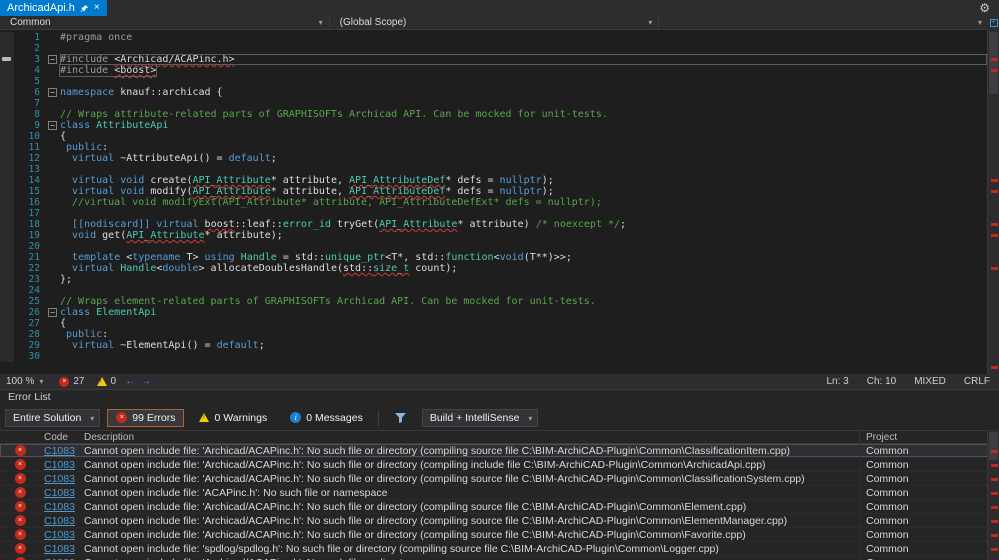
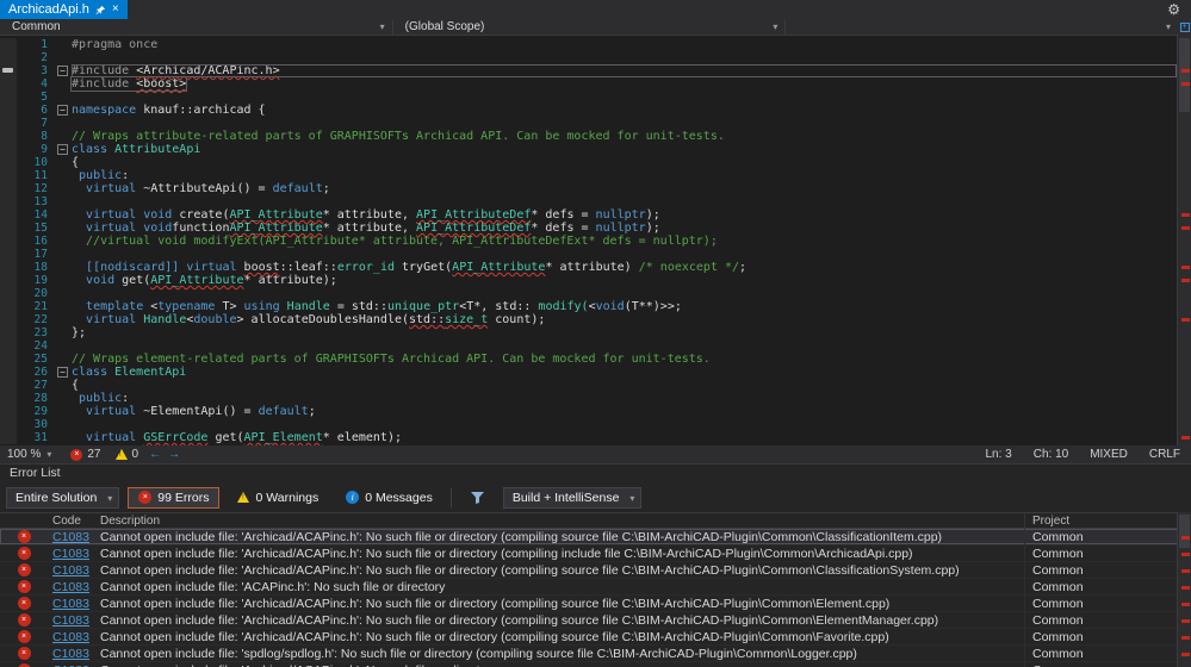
  ArchicadApi.h
  ×
  ⚙
  Common
  ▾
  (Global Scope)
  ▾
  ▾
  1
  #pragma once
  2
  3
  −
  #include <Archicad/ACAPinc.h>
  4
  #include <boost>
  5
  6
  −
  namespace knauf::archicad {
  7
  8
  // Wraps attribute-related parts of GRAPHISOFTs Archicad API. Can be mocked for unit-tests.
  9
  −
  class AttributeApi
  10
  {
  11
  public:
  12
  virtual ~AttributeApi() = default;
  13
  14
  virtual void create(API_Attribute* attribute, API_AttributeDef* defs = nullptr);
  15
- virtual void modify(API_Attribute* attribute, API_AttributeDef* defs = nullptr);
+ virtual voidfunctionAPI_Attribute* attribute, API_AttributeDef* defs = nullptr);
  16
  //virtual void modifyExt(API_Attribute* attribute, API_AttributeDefExt* defs = nullptr);
  17
  18
  [[nodiscard]] virtual boost::leaf::error_id tryGet(API_Attribute* attribute) /* noexcept */;
  19
  void get(API_Attribute* attribute);
  20
  21
- template <typename T> using Handle = std::unique_ptr<T*, std::function<void(T**)>>;
+ template <typename T> using Handle = std::unique_ptr<T*, std:: modify(<void(T**)>>;
  22
  virtual Handle<double> allocateDoublesHandle(std::size_t count);
  23
  };
  24
  25
  // Wraps element-related parts of GRAPHISOFTs Archicad API. Can be mocked for unit-tests.
  26
  −
  class ElementApi
  27
  {
  28
  public:
  29
  virtual ~ElementApi() = default;
  30
+ 31
+ virtual GSErrCode get(API_Element* element);
  100 %
  ▾
  27
  0
  ←
  →
  Ln: 3
  Ch: 10
  MIXED
  CRLF
  Error List
  Entire Solution
  ▾
  99 Errors
  0 Warnings
  i
  0 Messages
  Build + IntelliSense
  ▾
  Code
  Description
  Project
  C1083
  Cannot open include file: 'Archicad/ACAPinc.h': No such file or directory (compiling source file C:\BIM-ArchiCAD-Plugin\Common\ClassificationItem.cpp)
  Common
  C1083
  Cannot open include file: 'Archicad/ACAPinc.h': No such file or directory (compiling include file C:\BIM-ArchiCAD-Plugin\Common\ArchicadApi.cpp)
  Common
  C1083
  Cannot open include file: 'Archicad/ACAPinc.h': No such file or directory (compiling source file C:\BIM-ArchiCAD-Plugin\Common\ClassificationSystem.cpp)
  Common
  C1083
- Cannot open include file: 'ACAPinc.h': No such file or namespace
+ Cannot open include file: 'ACAPinc.h': No such file or directory
  Common
  C1083
  Cannot open include file: 'Archicad/ACAPinc.h': No such file or directory (compiling source file C:\BIM-ArchiCAD-Plugin\Common\Element.cpp)
  Common
  C1083
  Cannot open include file: 'Archicad/ACAPinc.h': No such file or directory (compiling source file C:\BIM-ArchiCAD-Plugin\Common\ElementManager.cpp)
  Common
  C1083
  Cannot open include file: 'Archicad/ACAPinc.h': No such file or directory (compiling source file C:\BIM-ArchiCAD-Plugin\Common\Favorite.cpp)
  Common
  C1083
  Cannot open include file: 'spdlog/spdlog.h': No such file or directory (compiling source file C:\BIM-ArchiCAD-Plugin\Common\Logger.cpp)
  Common
